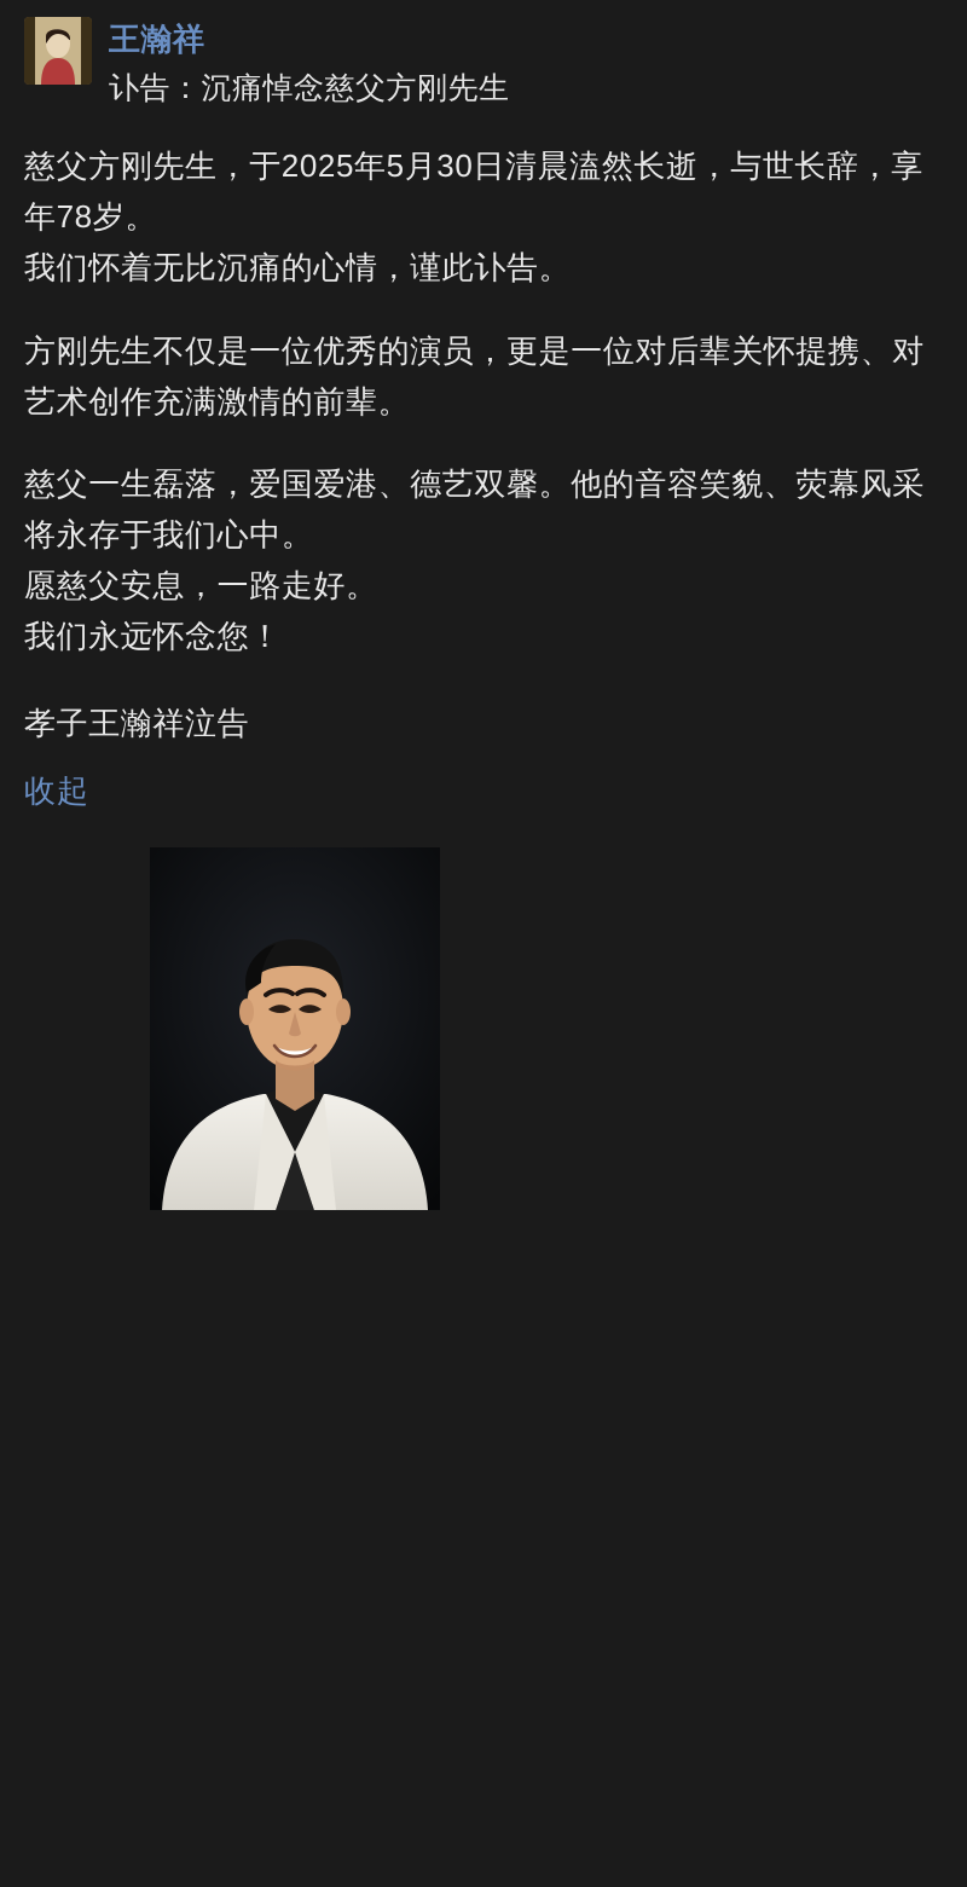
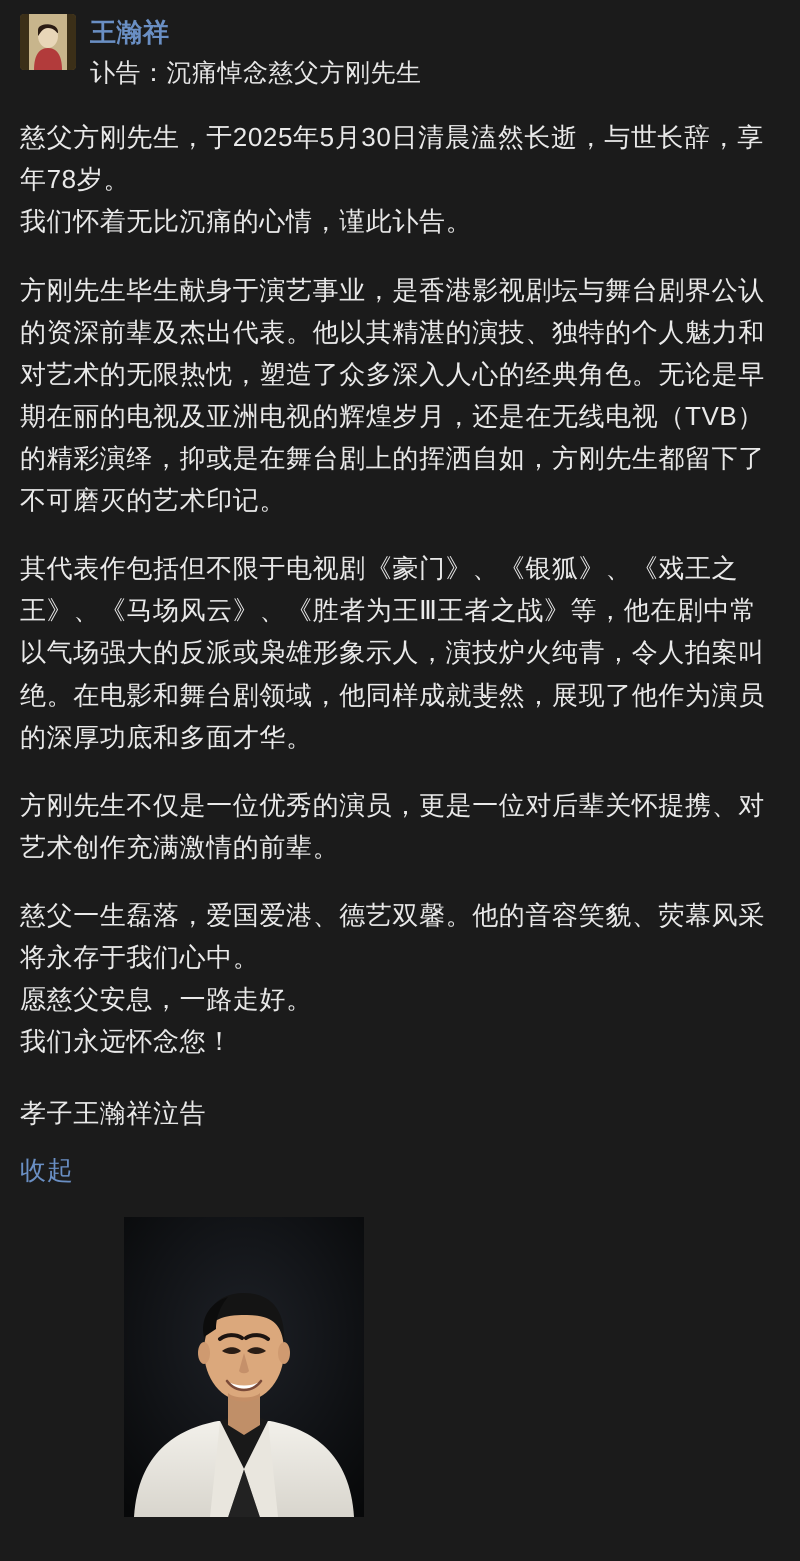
  王瀚祥
  讣告：沉痛悼念慈父方刚先生
  慈父方刚先生，于2025年5月30日清晨溘然长逝，与世长辞，享年78岁。
  我们怀着无比沉痛的心情，谨此讣告。
+ 方刚先生毕生献身于演艺事业，是香港影视剧坛与舞台剧界公认的资深前辈及杰出代表。他以其精湛的演技、独特的个人魅力和对艺术的无限热忱，塑造了众多深入人心的经典角色。无论是早期在丽的电视及亚洲电视的辉煌岁月，还是在无线电视（TVB）的精彩演绎，抑或是在舞台剧上的挥洒自如，方刚先生都留下了不可磨灭的艺术印记。
+ 其代表作包括但不限于电视剧《豪门》、《银狐》、《戏王之王》、《马场风云》、《胜者为王Ⅲ王者之战》等，他在剧中常以气场强大的反派或枭雄形象示人，演技炉火纯青，令人拍案叫绝。在电影和舞台剧领域，他同样成就斐然，展现了他作为演员的深厚功底和多面才华。
  方刚先生不仅是一位优秀的演员，更是一位对后辈关怀提携、对艺术创作充满激情的前辈。
  慈父一生磊落，爱国爱港、德艺双馨。他的音容笑貌、荧幕风采将永存于我们心中。
  愿慈父安息，一路走好。
  我们永远怀念您！
  孝子王瀚祥泣告
  收起
